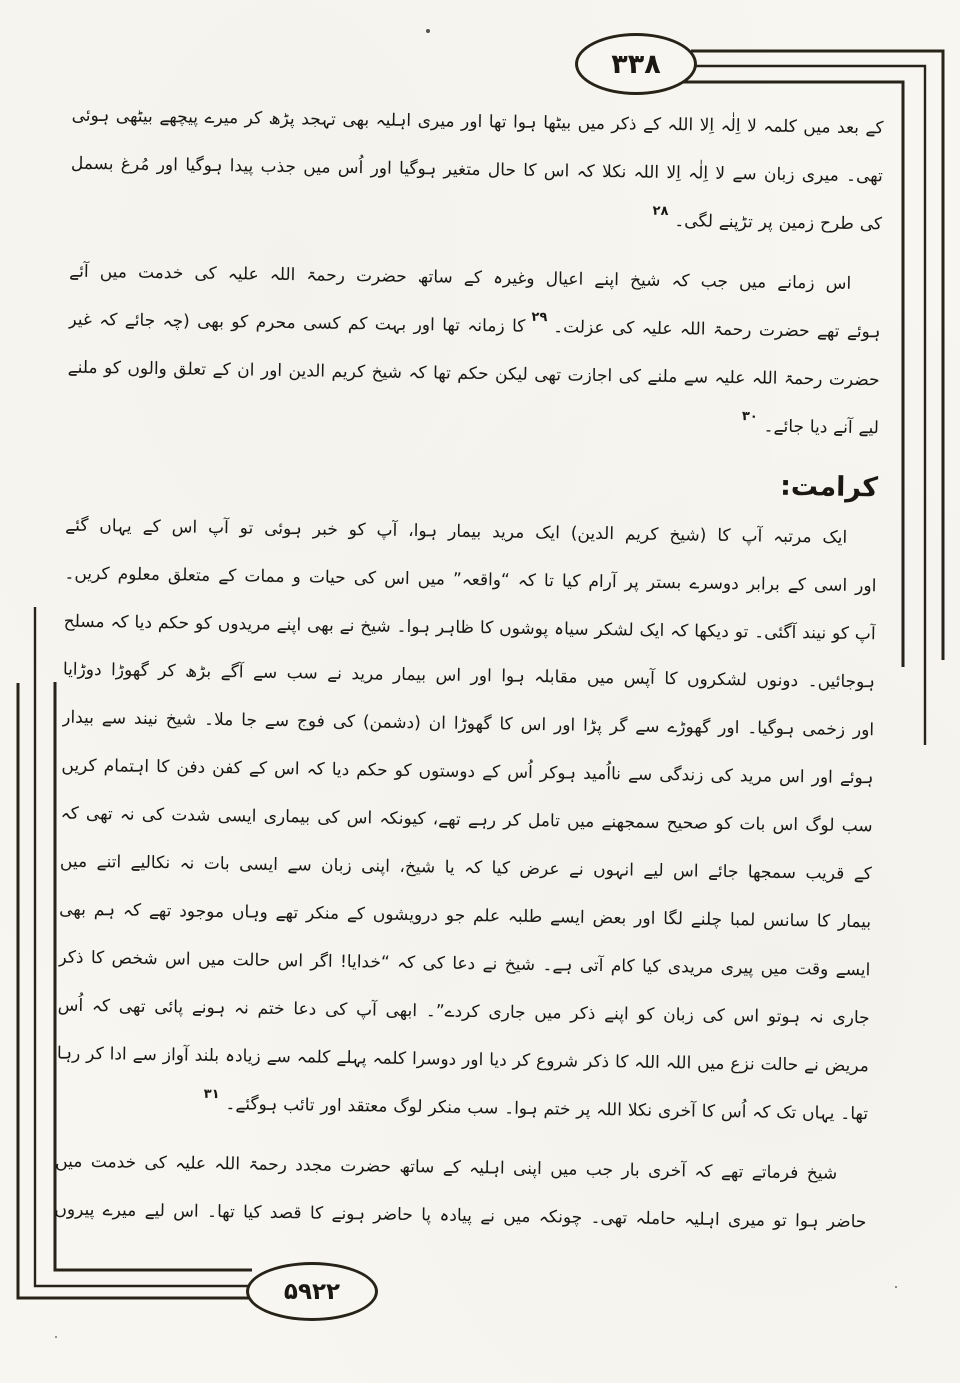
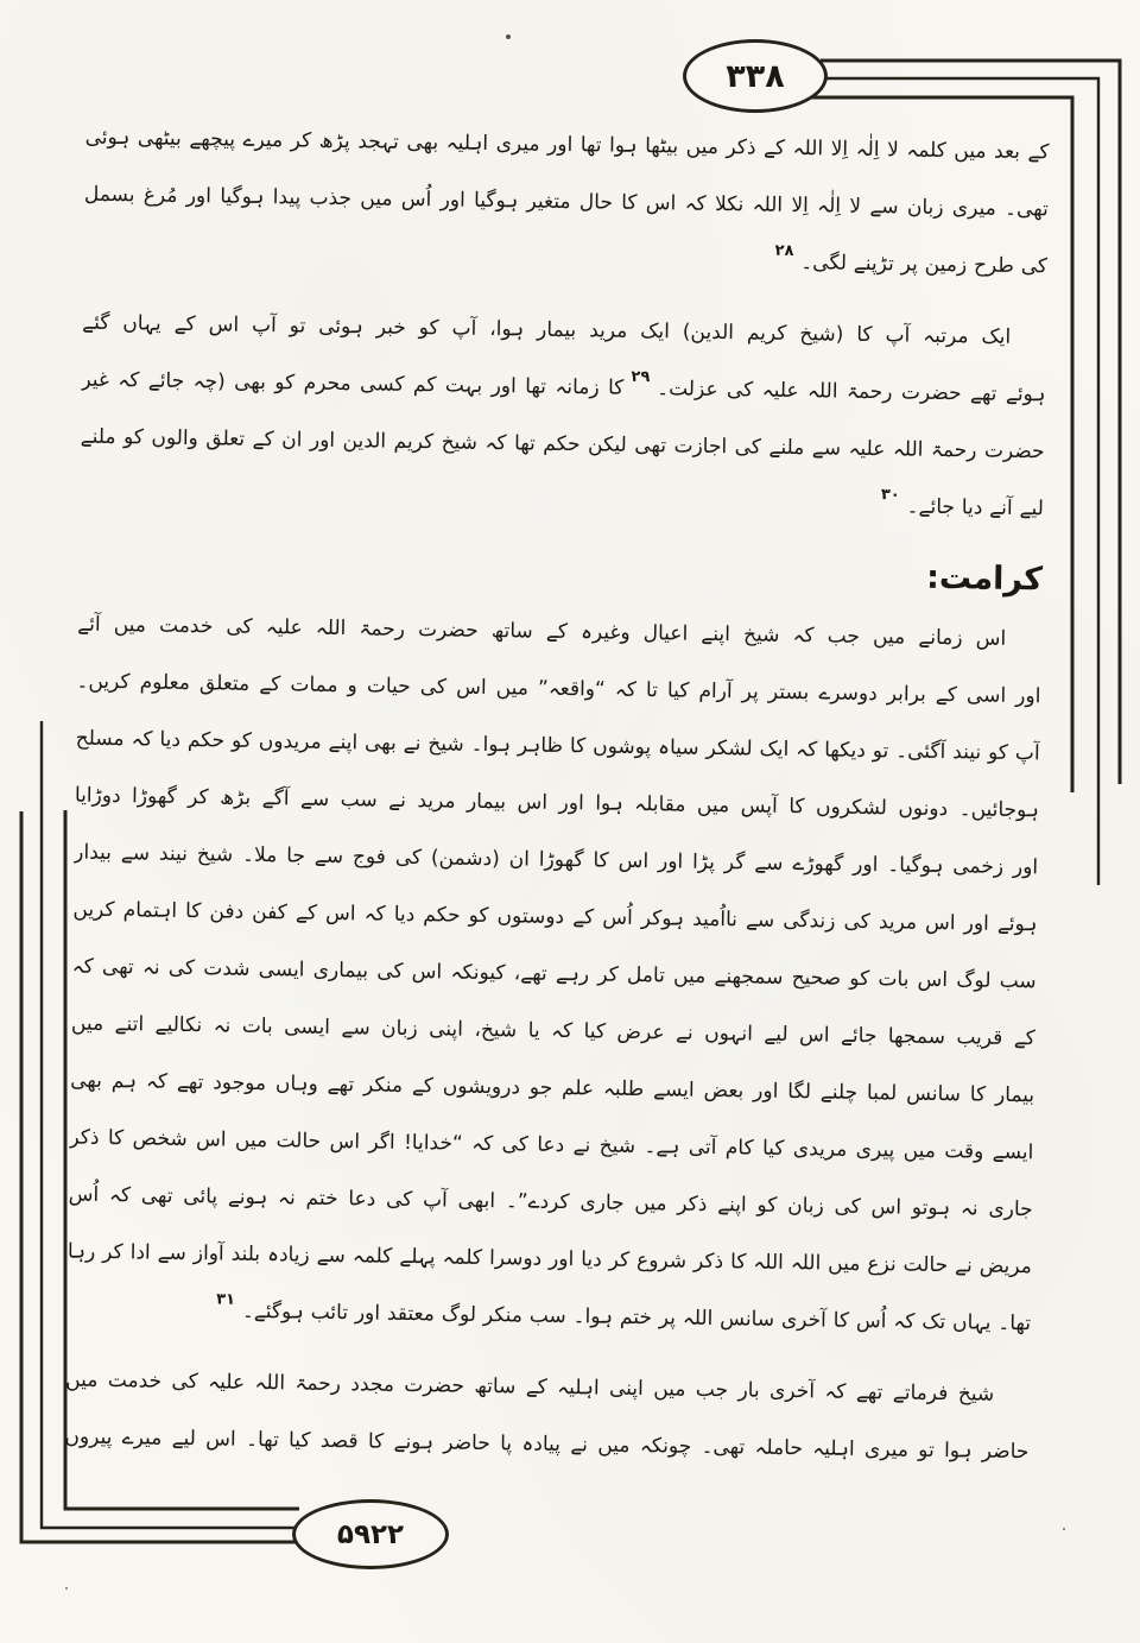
  ۳۳۸
  ۵۹۲۲
  کے بعد میں کلمہ لا اِلٰہ اِلا اللہ کے ذکر میں بیٹھا ہوا تھا اور میری اہلیہ بھی تہجد پڑھ کر میرے پیچھے بیٹھی ہوئی
  تھی۔ میری زبان سے لا اِلٰہ اِلا اللہ نکلا کہ اس کا حال متغیر ہوگیا اور اُس میں جذب پیدا ہوگیا اور مُرغ بسمل
  کی طرح زمین پر تڑپنے لگی۔۲۸
- اس زمانے میں جب کہ شیخ اپنے اعیال وغیرہ کے ساتھ حضرت رحمۃ اللہ علیہ کی خدمت میں آئے
+ ایک مرتبہ آپ کا (شیخ کریم الدین) ایک مرید بیمار ہوا، آپ کو خبر ہوئی تو آپ اس کے یہاں گئے
  ہوئے تھے حضرت رحمۃ اللہ علیہ کی عزلت۔۲۹کا زمانہ تھا اور بہت کم کسی محرم کو بھی (چہ جائے کہ غیر
  حضرت رحمۃ اللہ علیہ سے ملنے کی اجازت تھی لیکن حکم تھا کہ شیخ کریم الدین اور ان کے تعلق والوں کو ملنے
  لیے آنے دیا جائے۔۳۰
  کرامت:
- ایک مرتبہ آپ کا (شیخ کریم الدین) ایک مرید بیمار ہوا، آپ کو خبر ہوئی تو آپ اس کے یہاں گئے
+ اس زمانے میں جب کہ شیخ اپنے اعیال وغیرہ کے ساتھ حضرت رحمۃ اللہ علیہ کی خدمت میں آئے
  اور اسی کے برابر دوسرے بستر پر آرام کیا تا کہ “واقعہ” میں اس کی حیات و ممات کے متعلق معلوم کریں۔
  آپ کو نیند آگئی۔ تو دیکھا کہ ایک لشکر سیاہ پوشوں کا ظاہر ہوا۔ شیخ نے بھی اپنے مریدوں کو حکم دیا کہ مسلح
  ہوجائیں۔ دونوں لشکروں کا آپس میں مقابلہ ہوا اور اس بیمار مرید نے سب سے آگے بڑھ کر گھوڑا دوڑایا
  اور زخمی ہوگیا۔ اور گھوڑے سے گر پڑا اور اس کا گھوڑا ان (دشمن) کی فوج سے جا ملا۔ شیخ نیند سے بیدار
  ہوئے اور اس مرید کی زندگی سے نااُمید ہوکر اُس کے دوستوں کو حکم دیا کہ اس کے کفن دفن کا اہتمام کریں
  سب لوگ اس بات کو صحیح سمجھنے میں تامل کر رہے تھے، کیونکہ اس کی بیماری ایسی شدت کی نہ تھی کہ
  کے قریب سمجھا جائے اس لیے انہوں نے عرض کیا کہ یا شیخ، اپنی زبان سے ایسی بات نہ نکالیے اتنے میں
  بیمار کا سانس لمبا چلنے لگا اور بعض ایسے طلبہ علم جو درویشوں کے منکر تھے وہاں موجود تھے کہ ہم بھی
  ایسے وقت میں پیری مریدی کیا کام آتی ہے۔ شیخ نے دعا کی کہ “خدایا! اگر اس حالت میں اس شخص کا ذکر
  جاری نہ ہوتو اس کی زبان کو اپنے ذکر میں جاری کردے”۔ ابھی آپ کی دعا ختم نہ ہونے پائی تھی کہ اُس
  مریض نے حالت نزع میں اللہ اللہ کا ذکر شروع کر دیا اور دوسرا کلمہ پہلے کلمہ سے زیادہ بلند آواز سے ادا کر رہا
- تھا۔ یہاں تک کہ اُس کا آخری نکلا اللہ پر ختم ہوا۔ سب منکر لوگ معتقد اور تائب ہوگئے۔۳۱
+ تھا۔ یہاں تک کہ اُس کا آخری سانس اللہ پر ختم ہوا۔ سب منکر لوگ معتقد اور تائب ہوگئے۔۳۱
  شیخ فرماتے تھے کہ آخری بار جب میں اپنی اہلیہ کے ساتھ حضرت مجدد رحمۃ اللہ علیہ کی خدمت میں
  حاضر ہوا تو میری اہلیہ حاملہ تھی۔ چونکہ میں نے پیادہ پا حاضر ہونے کا قصد کیا تھا۔ اس لیے میرے پیروں
